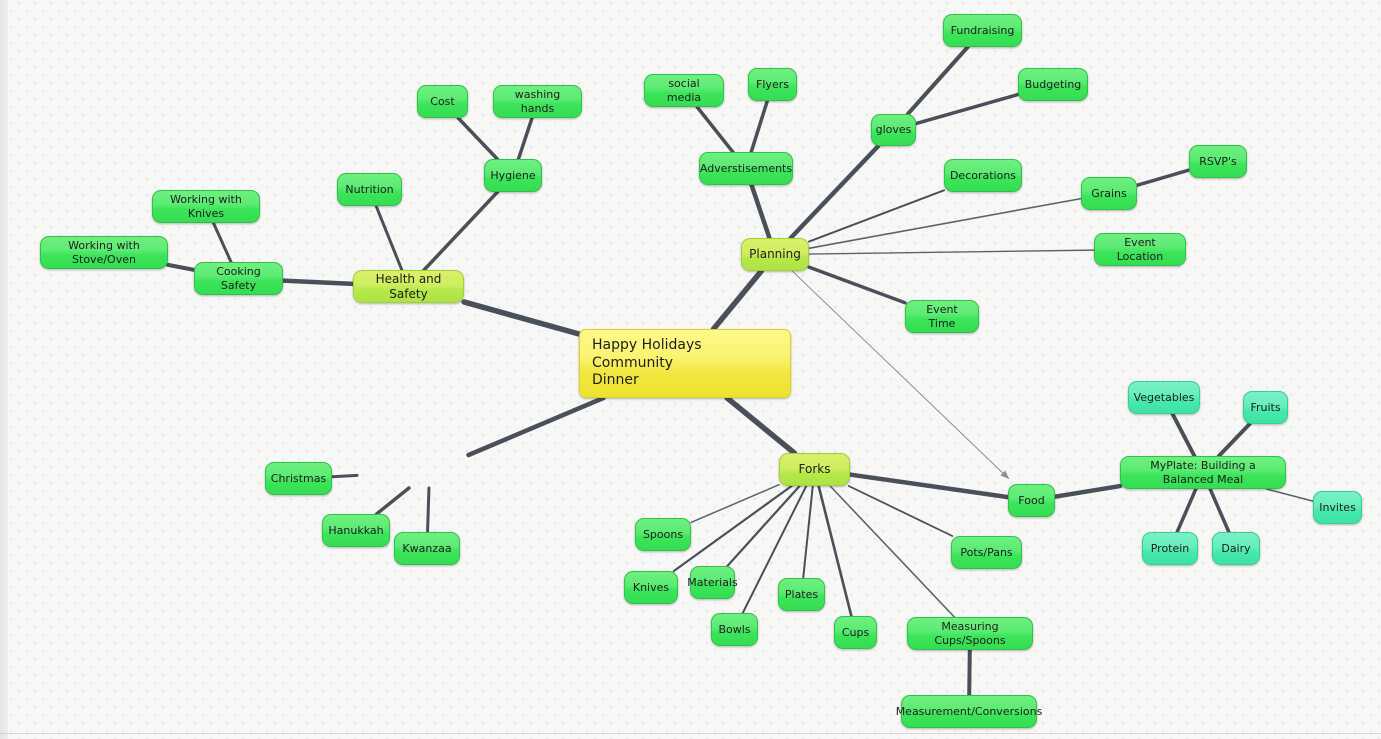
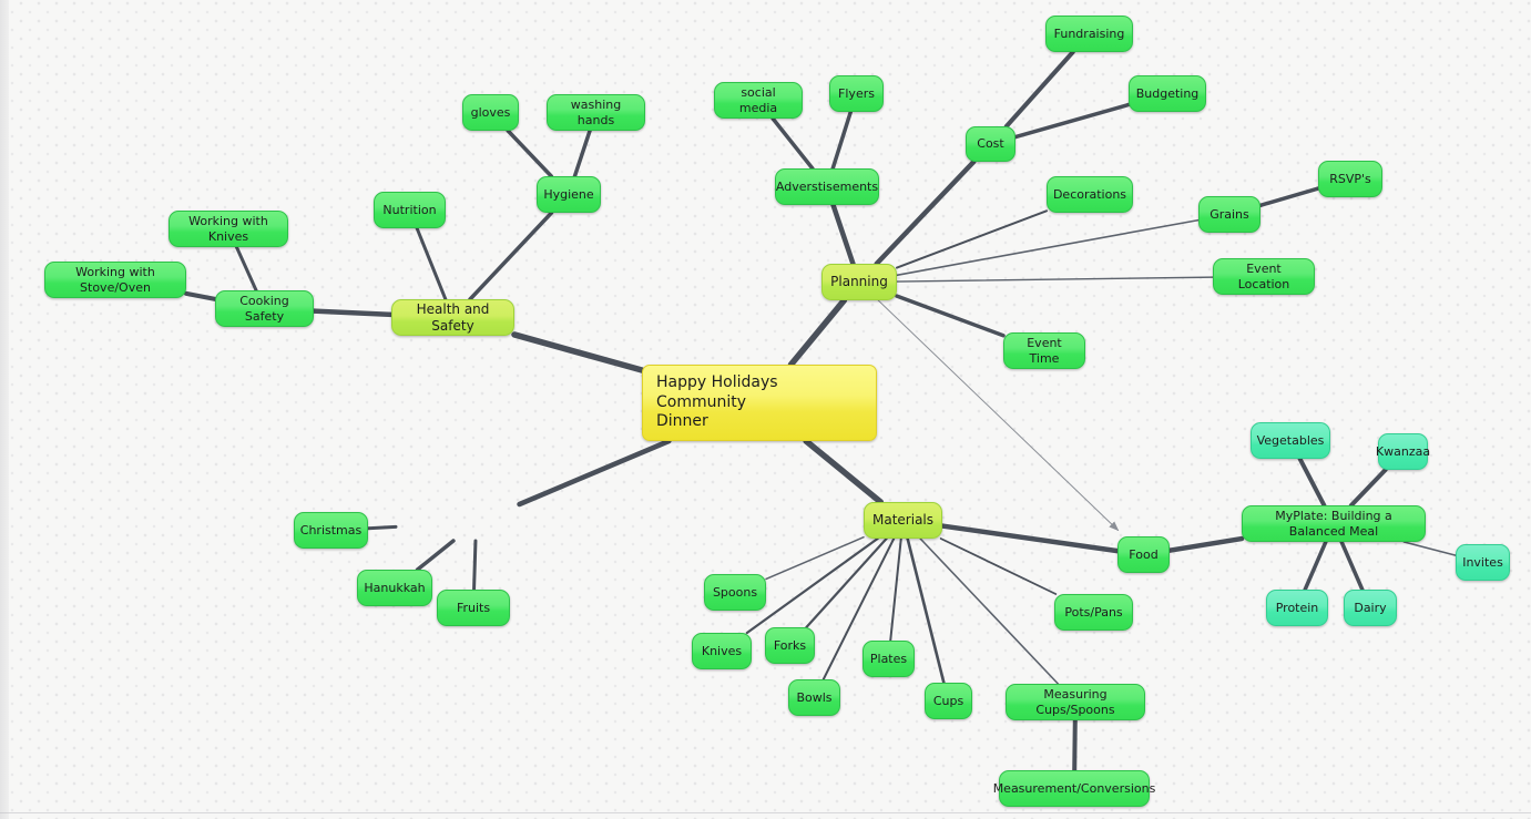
  Happy Holidays Community
  Dinner
  Planning
  Health and Safety
- Forks
+ Materials
- gloves
+ Cost
  Fundraising
  Budgeting
  Adverstisements
  social media
  Flyers
  Decorations
  Grains
  RSVP's
  Event Location
  Event Time
  Cooking Safety
  Working with Knives
  Working with Stove/Oven
  Nutrition
  Hygiene
- Cost
+ gloves
  washing hands
  Christmas
  Hanukkah
- Kwanzaa
+ Fruits
  Spoons
  Knives
- Materials
+ Forks
  Bowls
  Plates
  Cups
  Measuring Cups/Spoons
  Measurement/Conversions
  Pots/Pans
  Food
  MyPlate: Building a Balanced Meal
  Vegetables
- Fruits
+ Kwanzaa
  Invites
  Protein
  Dairy
